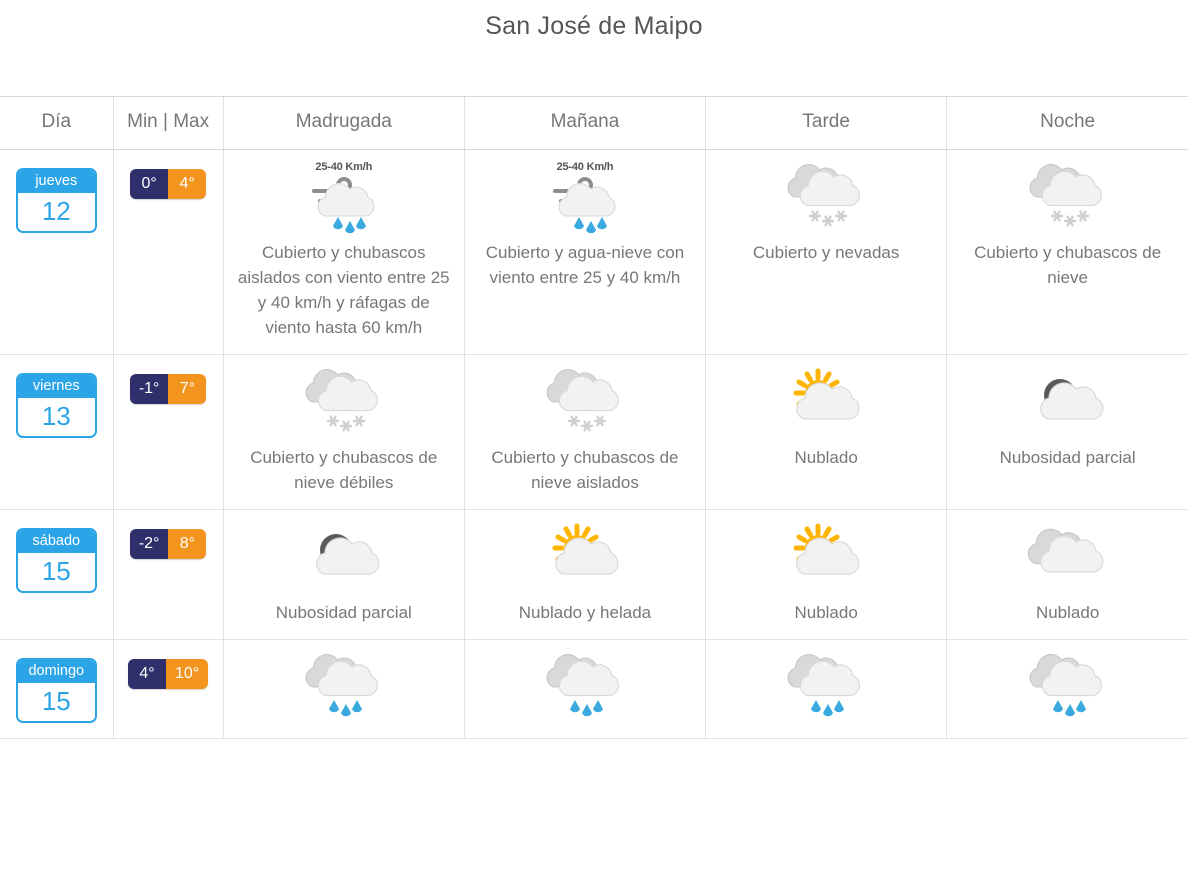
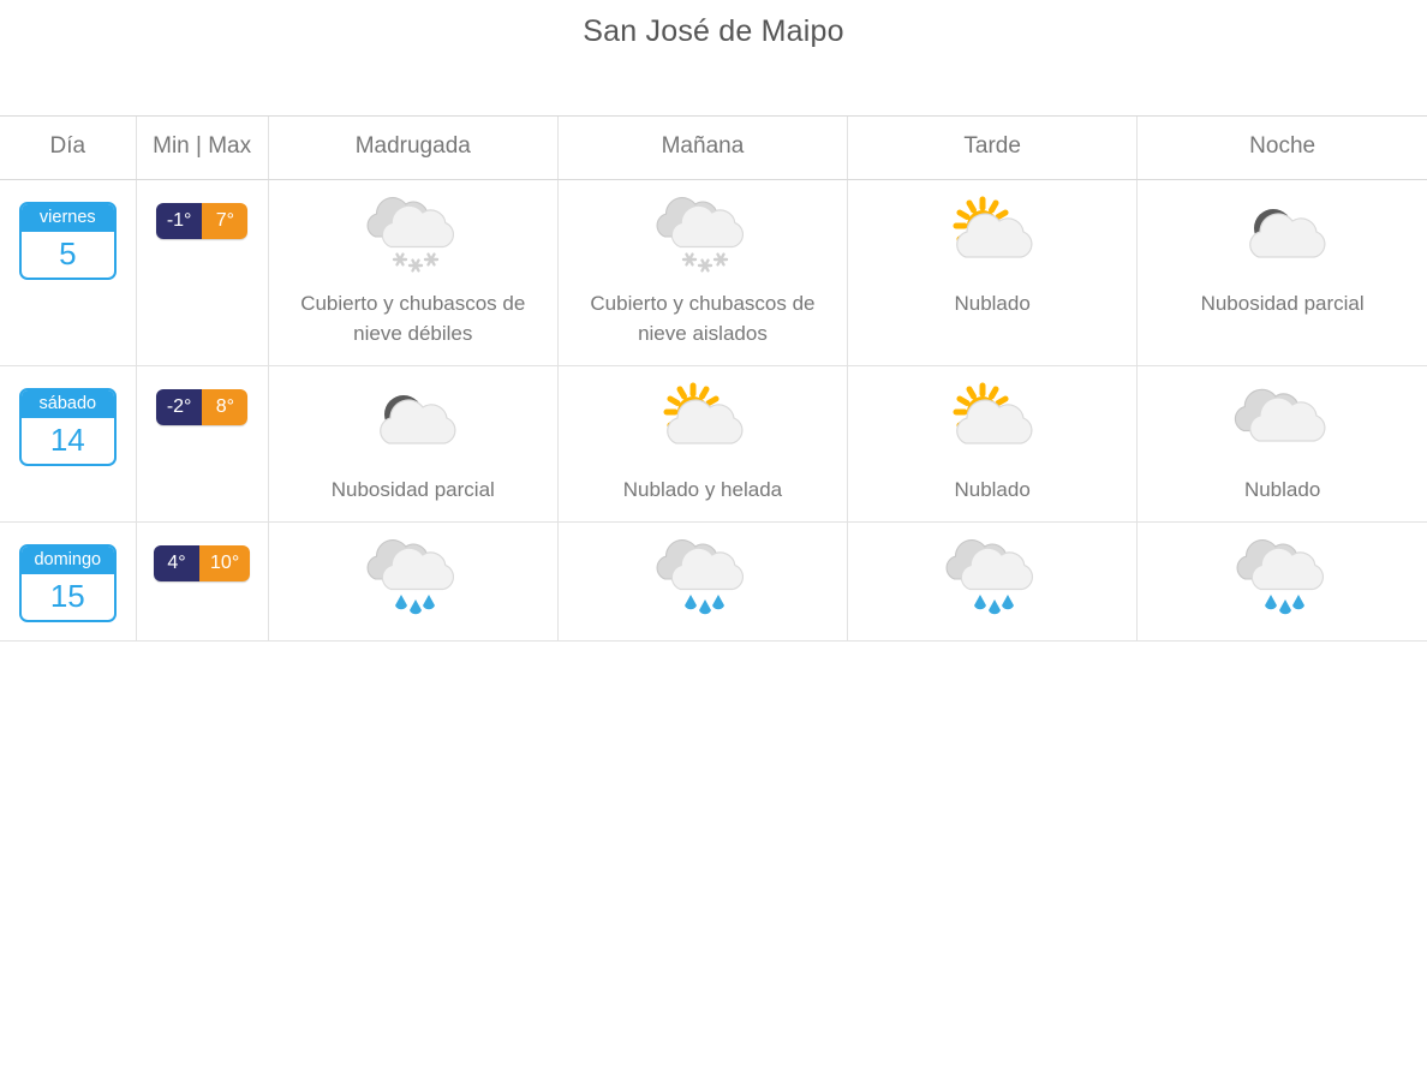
  San José de Maipo
  Día	Min | Max	Madrugada	Mañana	Tarde	Noche
- jueves12	0° 4°	25-40 Km/hCubierto y chubascos aislados con viento entre 25 y 40 km/h y ráfagas de viento hasta 60 km/h	25-40 Km/hCubierto y agua-nieve con viento entre 25 y 40 km/h	Cubierto y nevadas	Cubierto y chubascos de nieve
- viernes13	-1° 7°	Cubierto y chubascos de nieve débiles	Cubierto y chubascos de nieve aislados	Nublado	Nubosidad parcial
+ viernes5	-1° 7°	Cubierto y chubascos de nieve débiles	Cubierto y chubascos de nieve aislados	Nublado	Nubosidad parcial
- sábado15	-2° 8°	Nubosidad parcial	Nublado y helada	Nublado	Nublado
+ sábado14	-2° 8°	Nubosidad parcial	Nublado y helada	Nublado	Nublado
  domingo15	4° 10°
